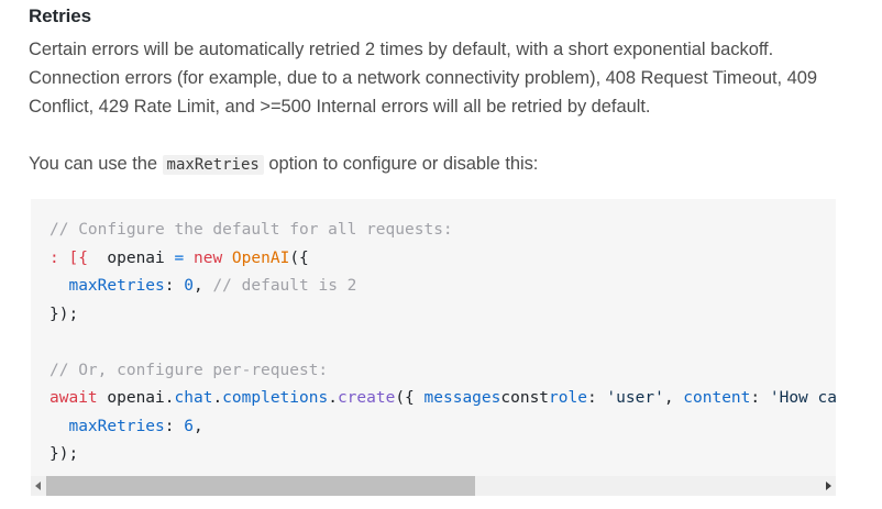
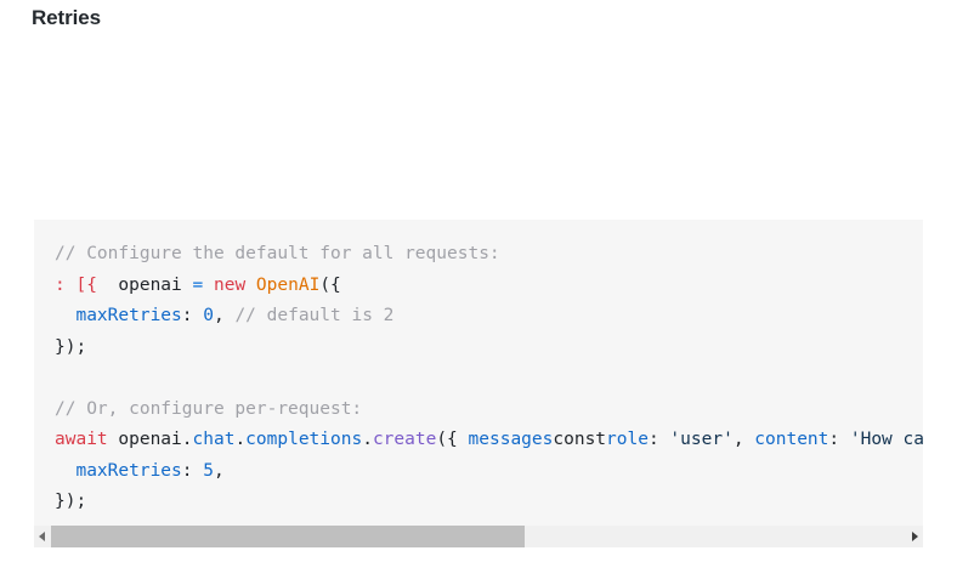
  Retries
- Certain errors will be automatically retried 2 times by default, with a short exponential backoff. Connection errors (for example, due to a network connectivity problem), 408 Request Timeout, 409 Conflict, 429 Rate Limit, and >=500 Internal errors will all be retried by default.
- You can use the maxRetries option to configure or disable this:
  // Configure the default for all requests:
  : [{ openai = new OpenAI({
  maxRetries: 0, // default is 2
  });
  // Or, configure per-request:
  await openai.chat.completions.create({ messagesconstrole: 'user', content: 'How ca
- maxRetries: 6,
+ maxRetries: 5,
  });
